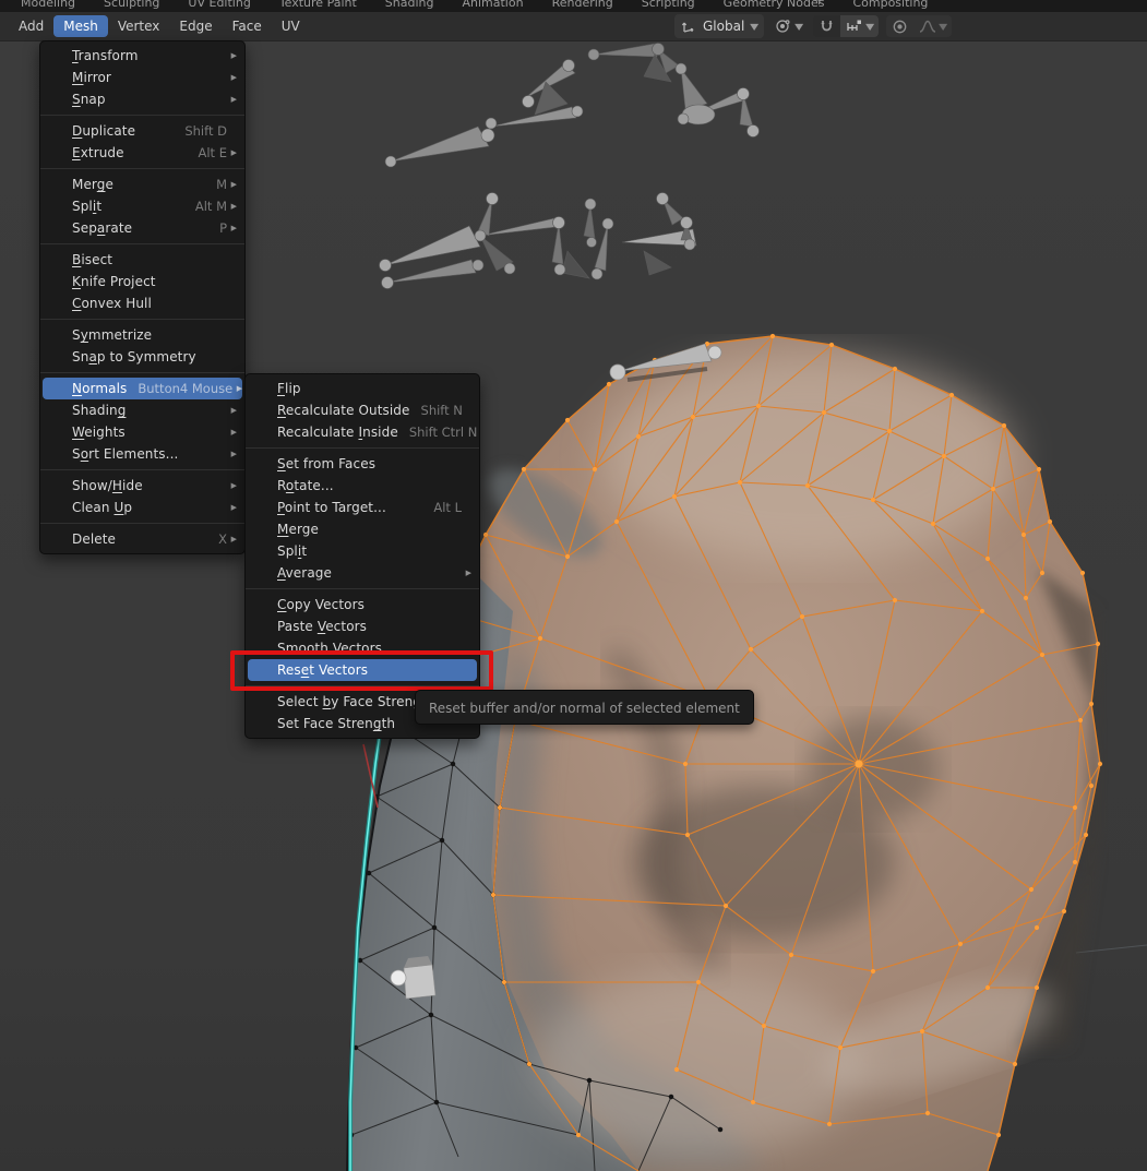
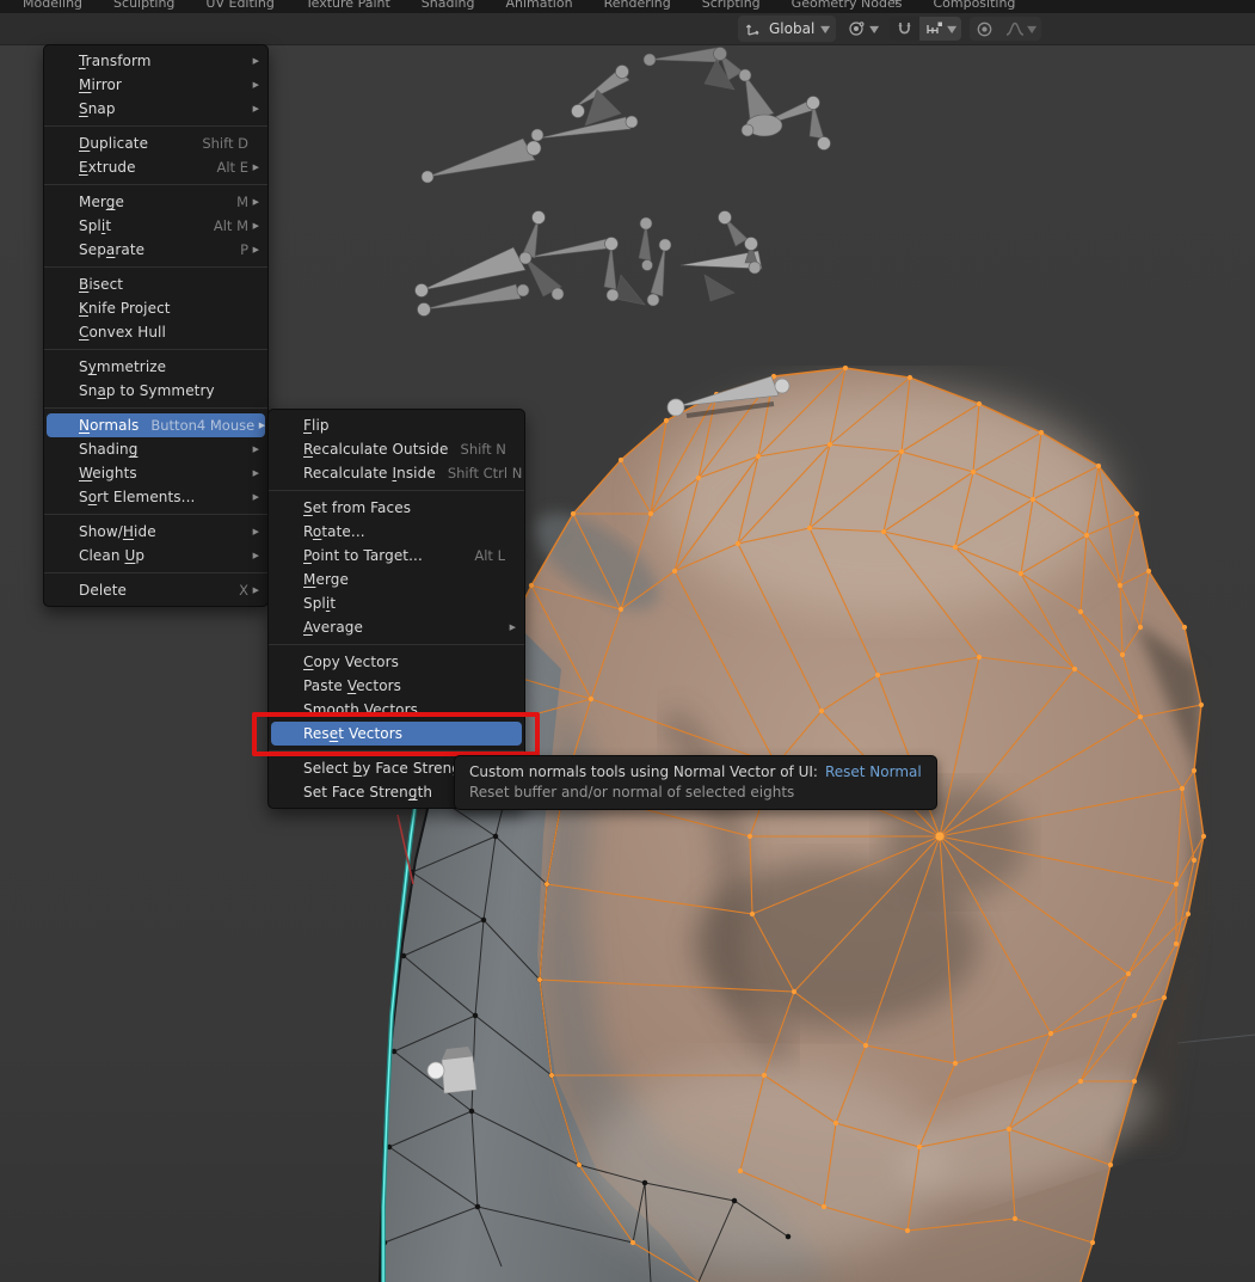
  Modeling
  Sculpting
  UV Editing
  Texture Paint
  Shading
  Animation
  Rendering
  Scripting
  Geometry Nodes
  Compositing
  +
- Add
- Mesh
- Vertex
- Edge
- Face
- UV
  Global
  ▼
  ▼
  ▼
  ▼
  Transform
  ▶
  Mirror
  ▶
  Snap
  ▶
  Duplicate
  Shift D
  Extrude
  Alt E
  ▶
  Merge
  M
  ▶
  Split
  Alt M
  ▶
  Separate
  P
  ▶
  Bisect
  Knife Project
  Convex Hull
  Symmetrize
  Snap to Symmetry
  Normals
  Button4 Mouse
  ▶
  Shading
  ▶
  Weights
  ▶
  Sort Elements...
  ▶
  Show/Hide
  ▶
  Clean Up
  ▶
  Delete
  X
  ▶
  Flip
  Recalculate Outside
  Shift N
  Recalculate Inside
  Shift Ctrl N
  Set from Faces
  Rotate...
  Point to Target...
  Alt L
  Merge
  Split
  Average
  ▶
  Copy Vectors
  Paste Vectors
  Smooth Vectors
  Reset Vectors
  Select by Face Stren
  Set Face Strength
+ Custom normals tools using Normal Vector of UI: Reset Normal
- Reset buffer and/or normal of selected element
+ Reset buffer and/or normal of selected eights
